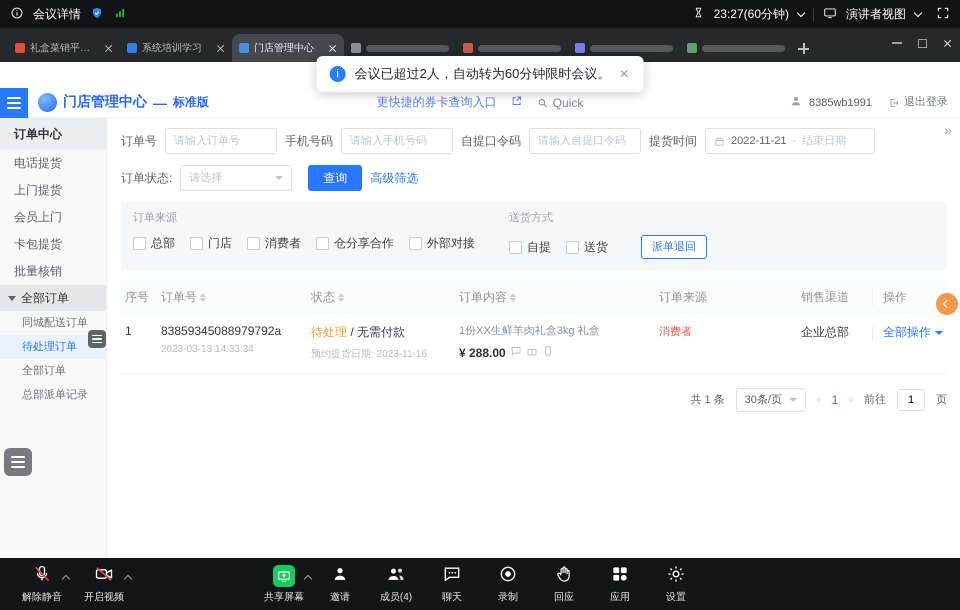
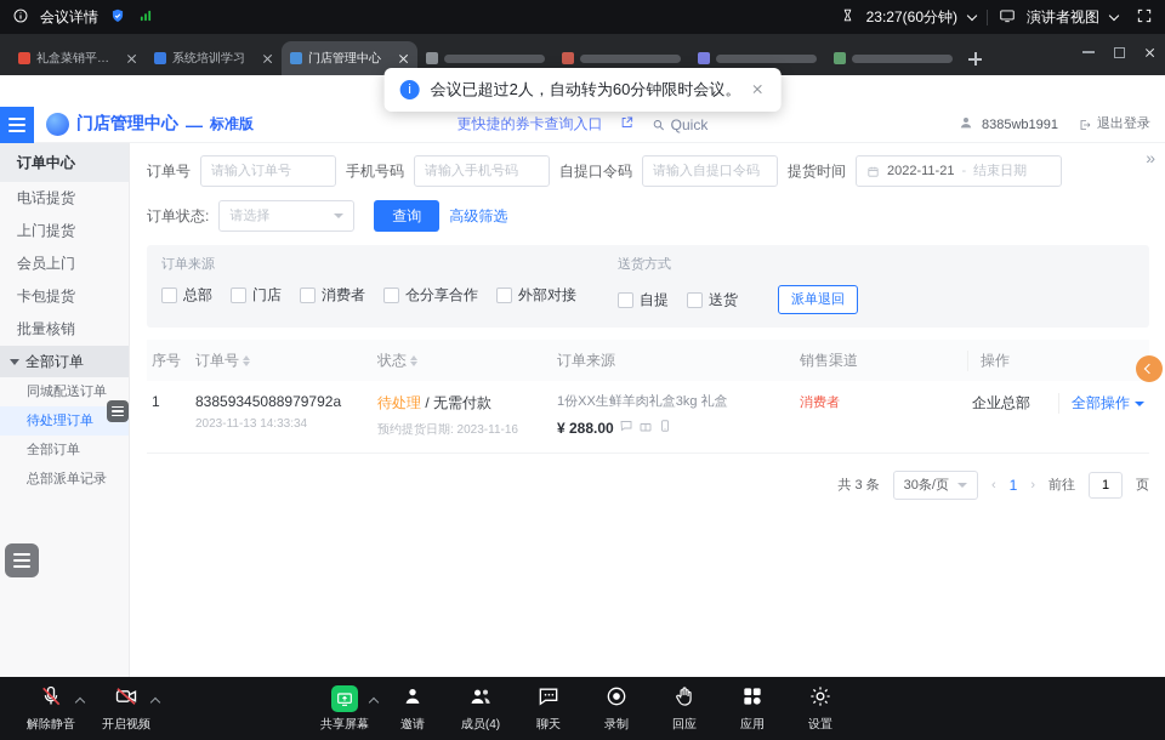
  会议详情
  23:27(60分钟)
  演讲者视图
  礼盒菜销平台管
  系统培训学习
  门店管理中心
  门店管理中心
  —
  标准版
  更快捷的券卡查询入口
  Quick
  8385wb1991
  退出登录
  订单中心
  电话提货
  上门提货
  会员上门
  卡包提货
  批量核销
  全部订单
  同城配送订单
  待处理订单
  全部订单
  总部派单记录
  »
  订单号
  请输入订单号
  手机号码
  请输入手机号码
  自提口令码
  请输入自提口令码
  提货时间
  2022-11-21
  -
  结束日期
  订单状态:
  请选择
  查询
  高级筛选
  订单来源
  总部
  门店
  消费者
  仓分享合作
  外部对接
  送货方式
  自提
  送货
  派单退回
  序号
  订单号
  状态
- 订单内容
  订单来源
  销售渠道
  操作
  1
  83859345088979792a
- 2023-03-13 14:33:34
+ 2023-11-13 14:33:34
  待处理 / 无需付款
  预约提货日期: 2023-11-16
  1份XX生鲜羊肉礼盒3kg 礼盒
  ¥ 288.00
  消费者
  企业总部
  全部操作
- 共 1 条
+ 共 3 条
  30条/页
  ‹
  1
  ›
  前往
  1
  页
  i
  会议已超过2人，自动转为60分钟限时会议。
  解除静音
  开启视频
  共享屏幕
  邀请
  成员(4)
  聊天
  录制
  回应
  应用
  设置
